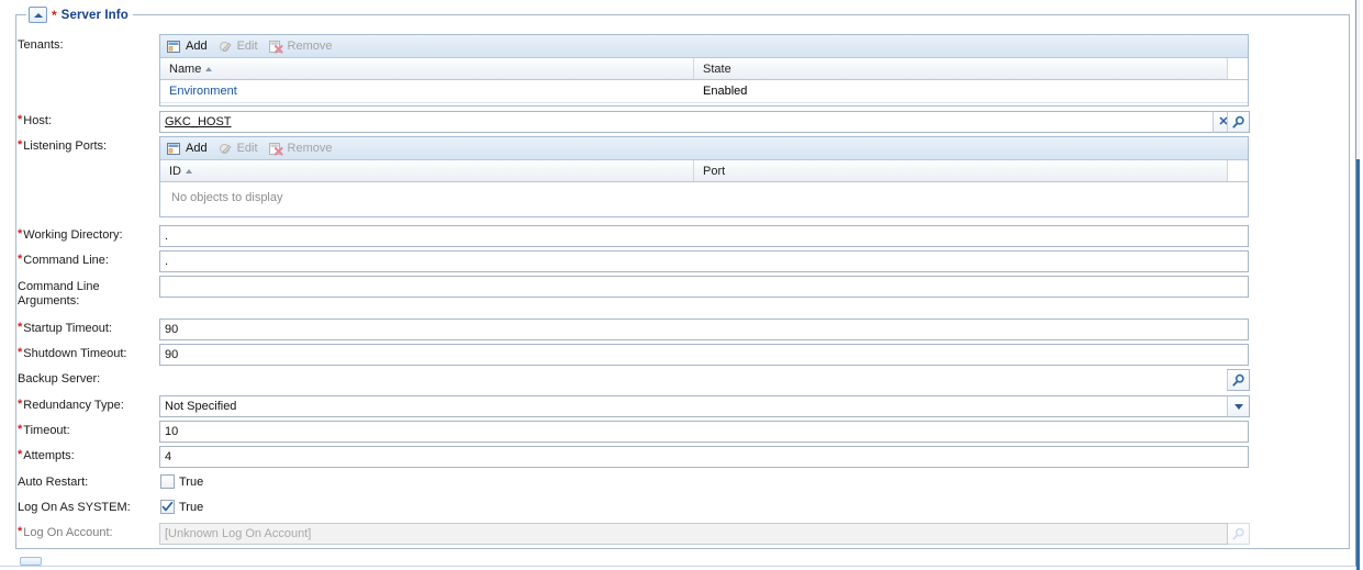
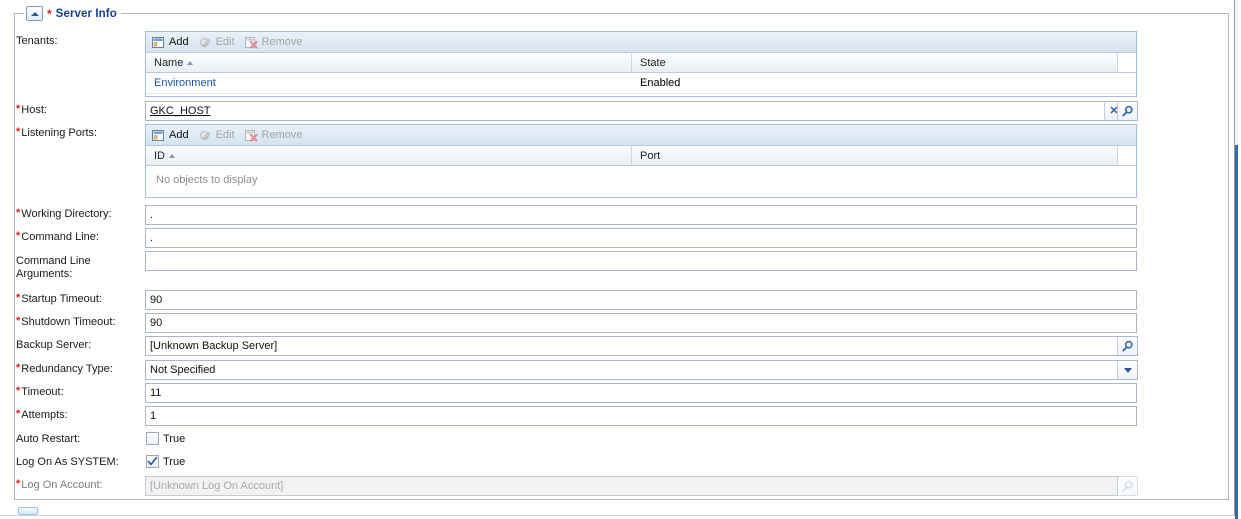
  *
  Server Info
  Tenants:
  Add
  Edit
  Remove
  Name
  State
  Environment
  Enabled
  *Host:
  GKC_HOST
  ✕
  *Listening Ports:
  Add
  Edit
  Remove
  ID
  Port
  No objects to display
  *Working Directory:
  .
  *Command Line:
  .
  Command Line
  Arguments:
  *Startup Timeout:
  90
  *Shutdown Timeout:
  90
  Backup Server:
+ [Unknown Backup Server]
  *Redundancy Type:
  Not Specified
  *Timeout:
- 10
+ 11
  *Attempts:
- 4
+ 1
  Auto Restart:
  True
  Log On As SYSTEM:
  True
  *Log On Account:
  [Unknown Log On Account]
